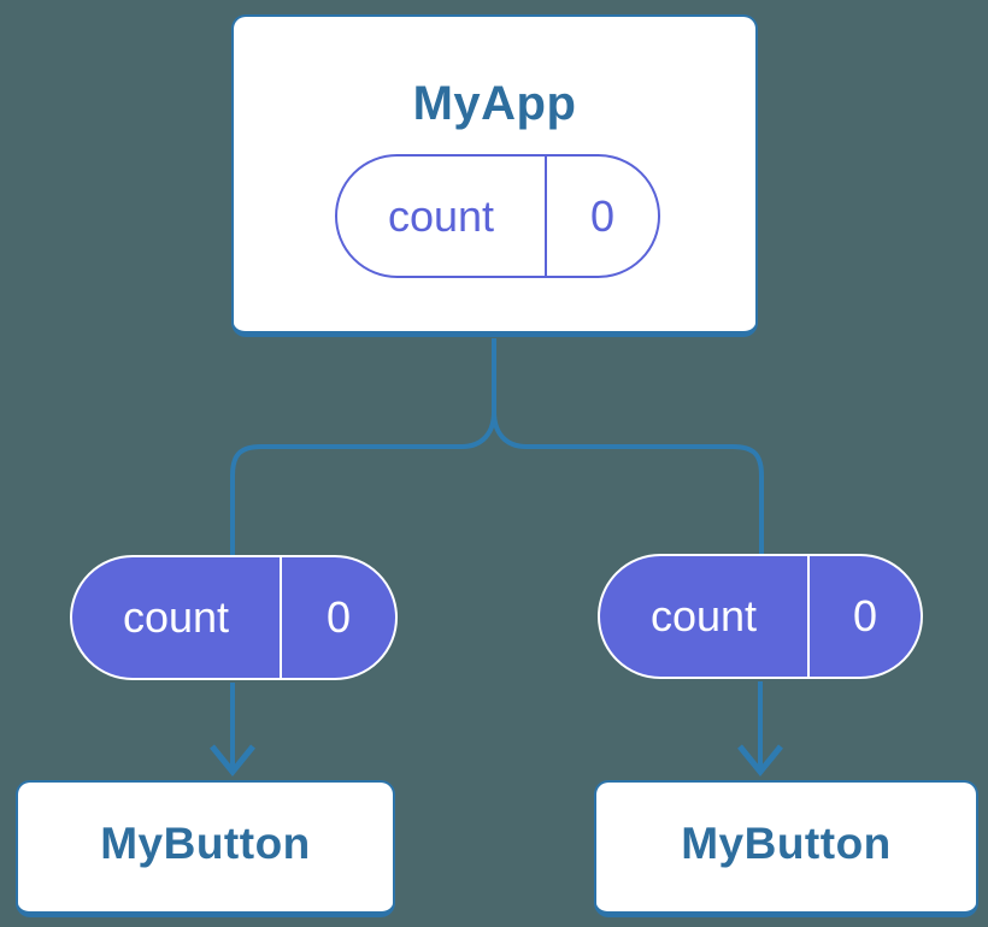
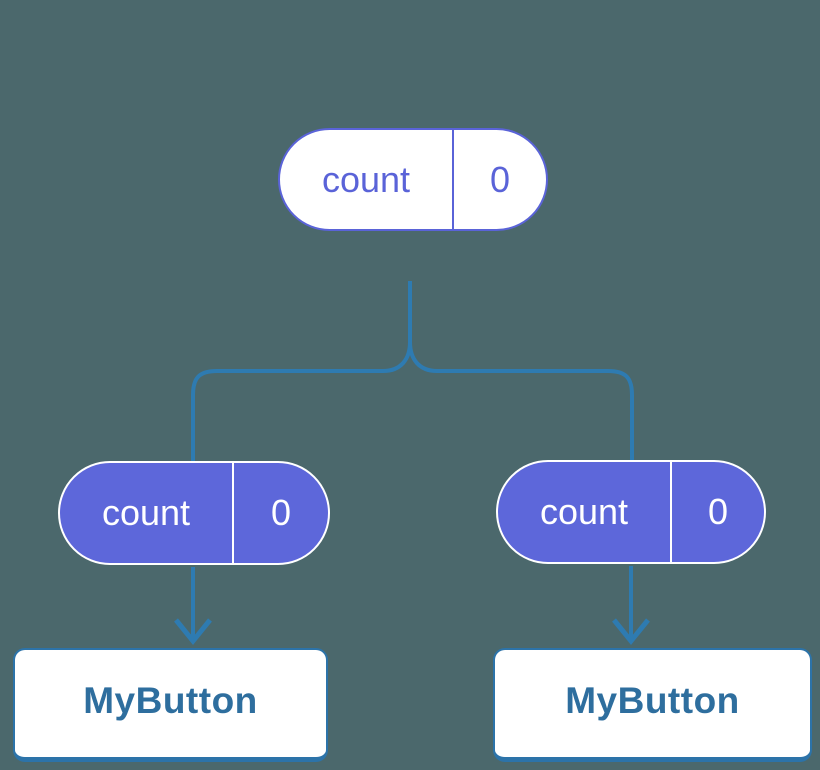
- MyApp
  count
  0
  count
  0
  count
  0
  MyButton
  MyButton
